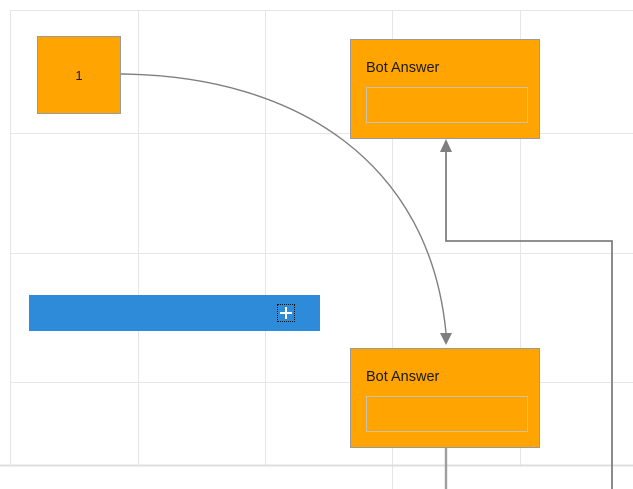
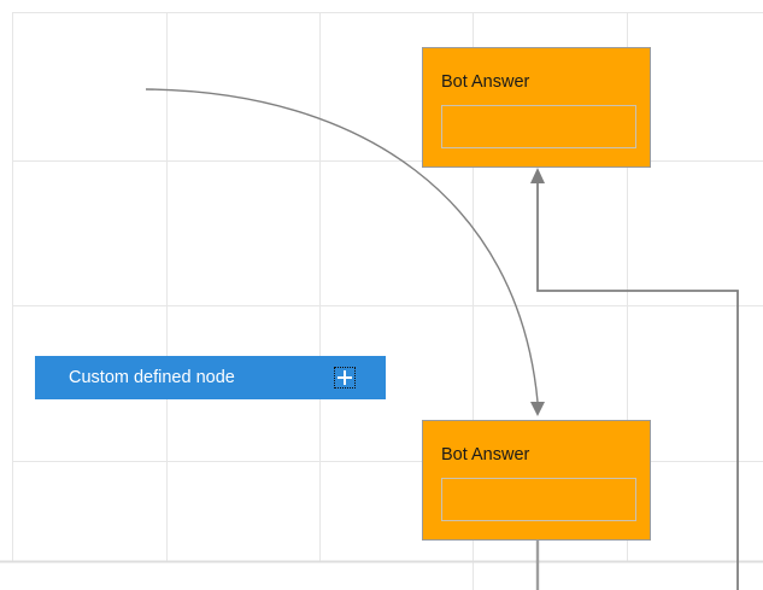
- 1
  Bot Answer
  Bot Answer
+ Custom defined node
